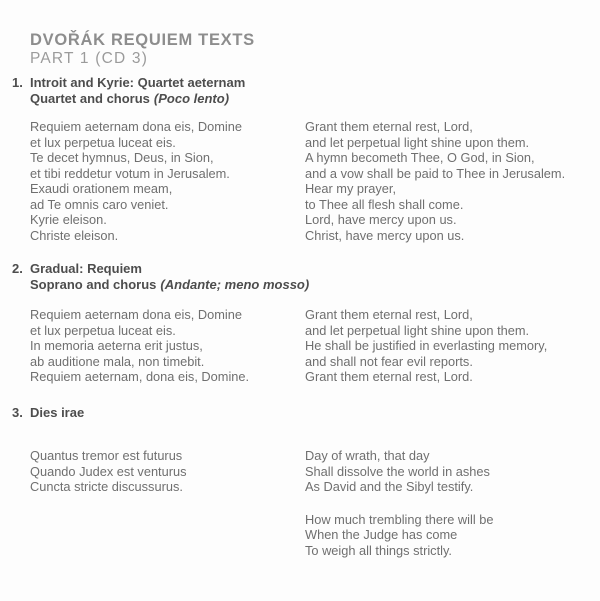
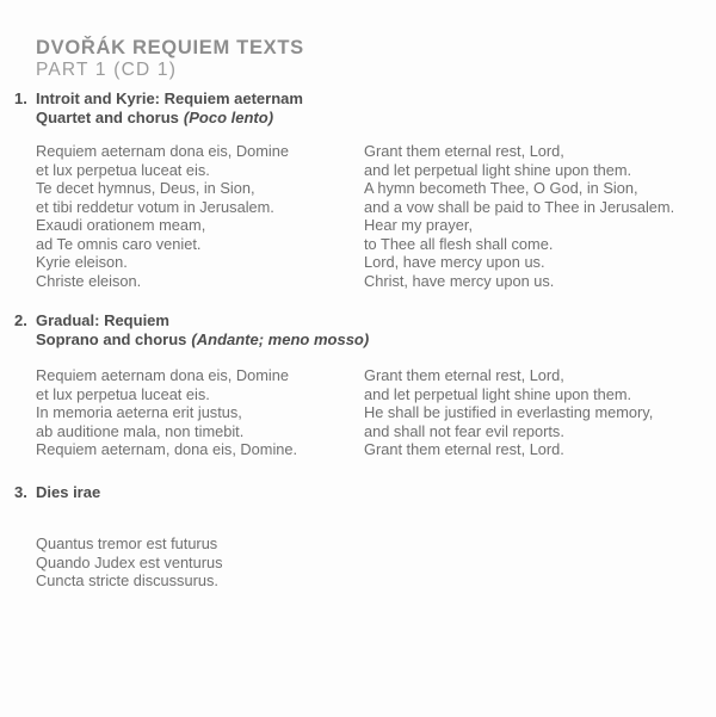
  DVOŘÁK REQUIEM TEXTS
- PART 1 (CD 3)
+ PART 1 (CD 1)
  1.
- Introit and Kyrie: Quartet aeternam
+ Introit and Kyrie: Requiem aeternam
  Quartet and chorus (Poco lento)
  Requiem aeternam dona eis, Domine
  et lux perpetua luceat eis.
  Te decet hymnus, Deus, in Sion,
  et tibi reddetur votum in Jerusalem.
  Exaudi orationem meam,
  ad Te omnis caro veniet.
  Kyrie eleison.
  Christe eleison.
  Grant them eternal rest, Lord,
  and let perpetual light shine upon them.
  A hymn becometh Thee, O God, in Sion,
  and a vow shall be paid to Thee in Jerusalem.
  Hear my prayer,
  to Thee all flesh shall come.
  Lord, have mercy upon us.
  Christ, have mercy upon us.
  2.
  Gradual: Requiem
  Soprano and chorus (Andante; meno mosso)
  Requiem aeternam dona eis, Domine
  et lux perpetua luceat eis.
  In memoria aeterna erit justus,
  ab auditione mala, non timebit.
  Requiem aeternam, dona eis, Domine.
  Grant them eternal rest, Lord,
  and let perpetual light shine upon them.
  He shall be justified in everlasting memory,
  and shall not fear evil reports.
  Grant them eternal rest, Lord.
  3.
  Dies irae
  Quantus tremor est futurus
  Quando Judex est venturus
  Cuncta stricte discussurus.
- Day of wrath, that day
- Shall dissolve the world in ashes
- As David and the Sibyl testify.
- How much trembling there will be
- When the Judge has come
- To weigh all things strictly.
